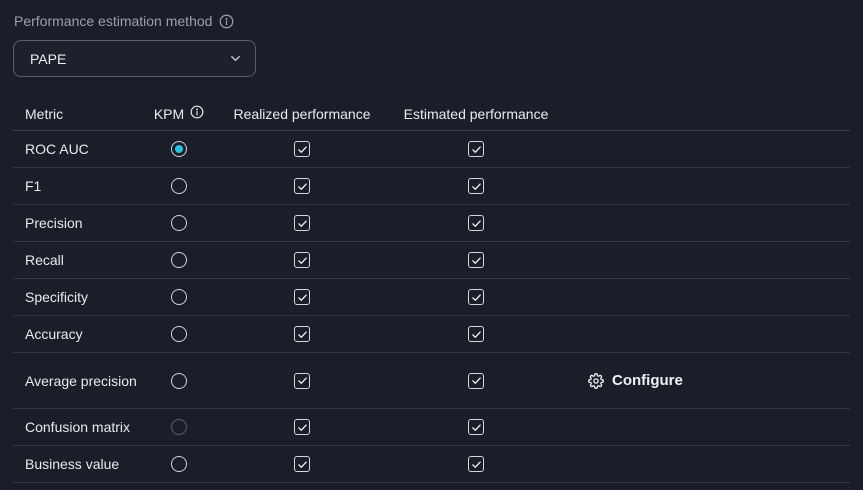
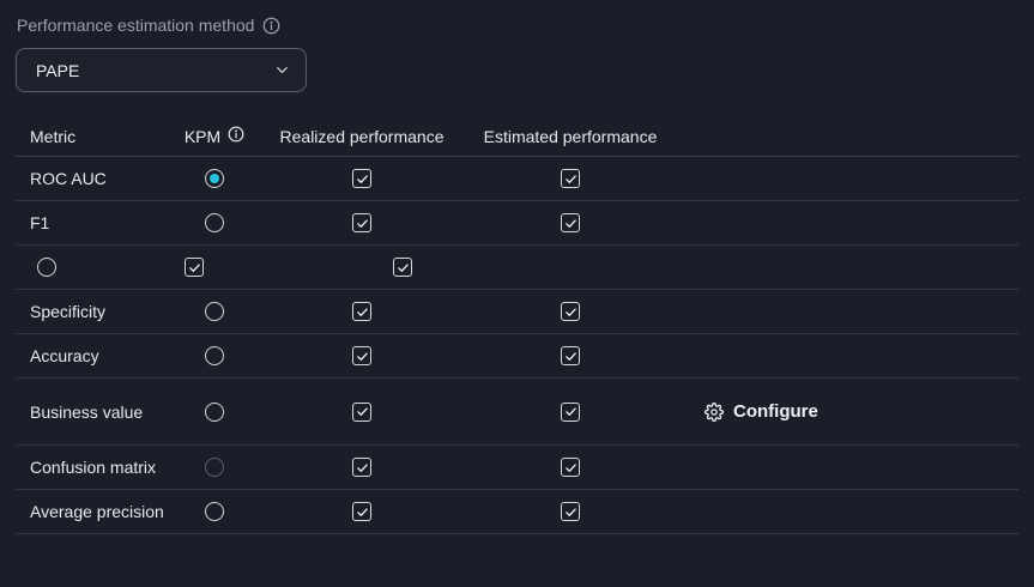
  Performance estimation method
  PAPE
  Metric
  KPM
  Realized performance
  Estimated performance
  ROC AUC
  F1
- Precision
- Recall
  Specificity
  Accuracy
- Average precision
+ Business value
  Configure
  Confusion matrix
- Business value
+ Average precision
